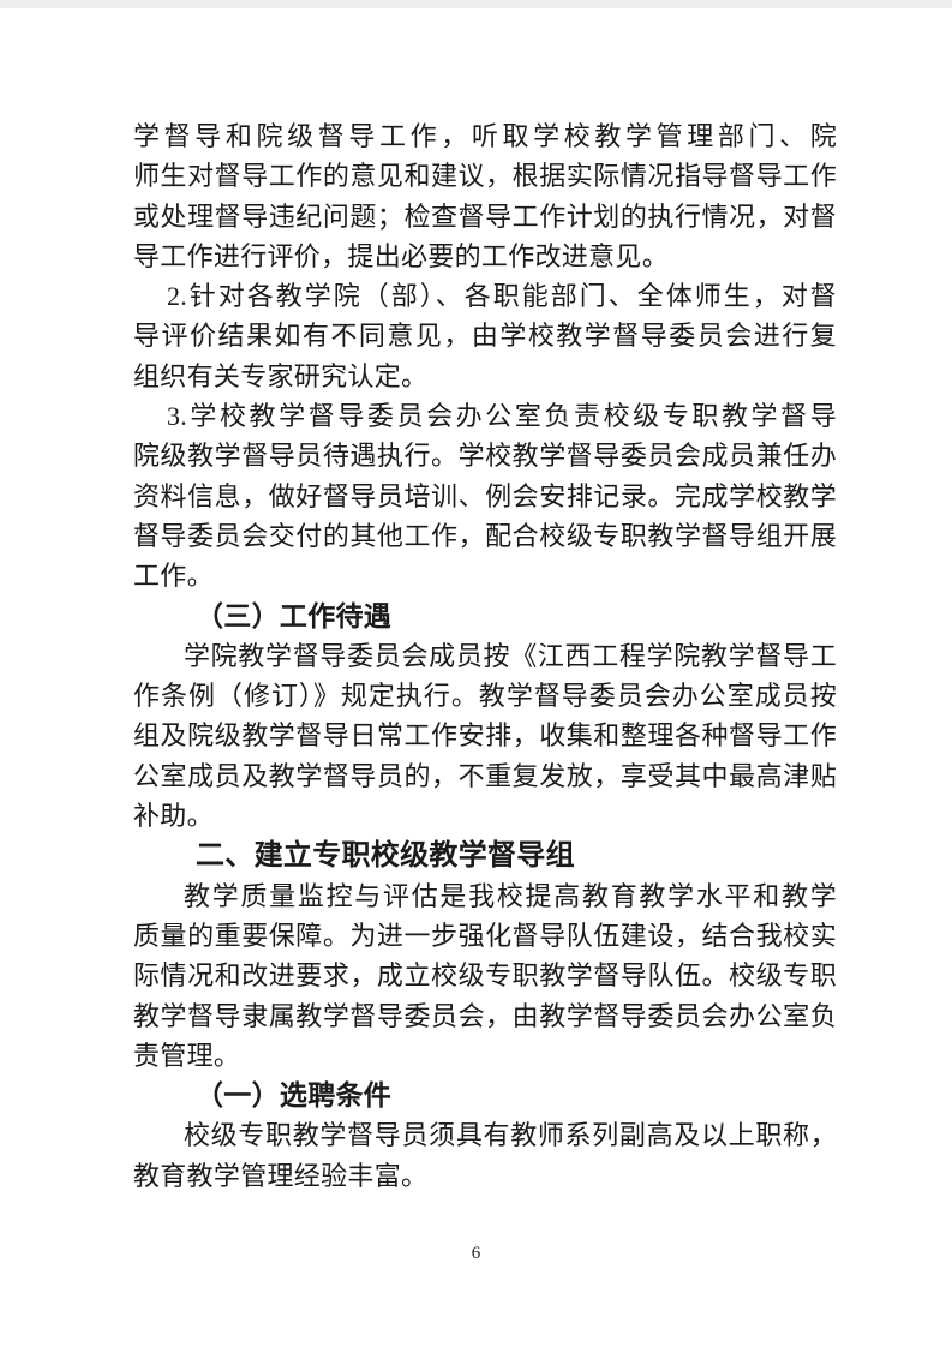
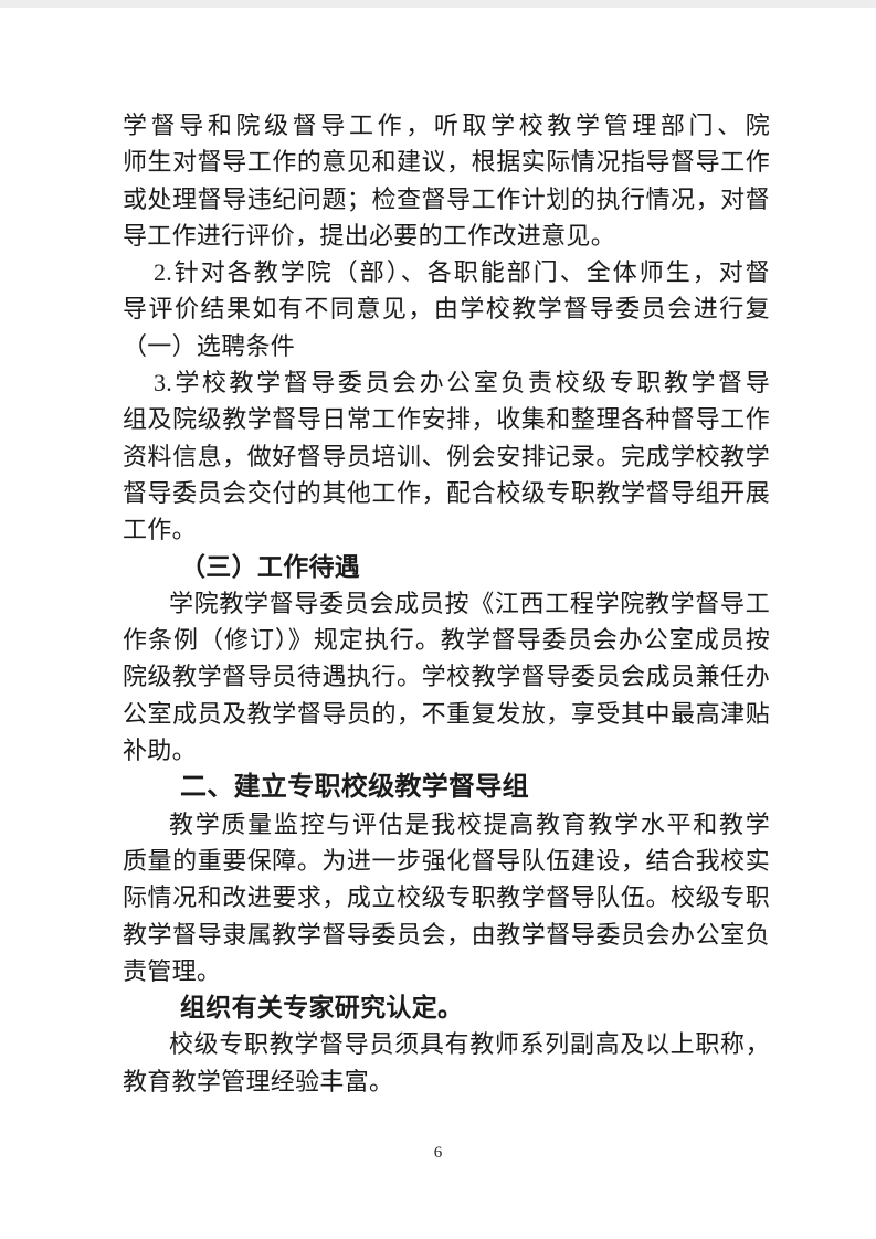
  学督导和院级督导工作，听取学校教学管理部门、院
  师生对督导工作的意见和建议，根据实际情况指导督导工作
  或处理督导违纪问题；检查督导工作计划的执行情况，对督
  导工作进行评价，提出必要的工作改进意见。
  2.针对各教学院（部）、各职能部门、全体师生，对督
  导评价结果如有不同意见，由学校教学督导委员会进行复
- 组织有关专家研究认定。
+ （一）选聘条件
  3.学校教学督导委员会办公室负责校级专职教学督导
- 院级教学督导员待遇执行。学校教学督导委员会成员兼任办
+ 组及院级教学督导日常工作安排，收集和整理各种督导工作
  资料信息，做好督导员培训、例会安排记录。完成学校教学
  督导委员会交付的其他工作，配合校级专职教学督导组开展
  工作。
  （三）工作待遇
  学院教学督导委员会成员按《江西工程学院教学督导工
  作条例（修订）》规定执行。教学督导委员会办公室成员按
- 组及院级教学督导日常工作安排，收集和整理各种督导工作
+ 院级教学督导员待遇执行。学校教学督导委员会成员兼任办
  公室成员及教学督导员的，不重复发放，享受其中最高津贴
  补助。
  二、建立专职校级教学督导组
  教学质量监控与评估是我校提高教育教学水平和教学
  质量的重要保障。为进一步强化督导队伍建设，结合我校实
  际情况和改进要求，成立校级专职教学督导队伍。校级专职
  教学督导隶属教学督导委员会，由教学督导委员会办公室负
  责管理。
- （一）选聘条件
+ 组织有关专家研究认定。
  校级专职教学督导员须具有教师系列副高及以上职称，
  教育教学管理经验丰富。
  6
